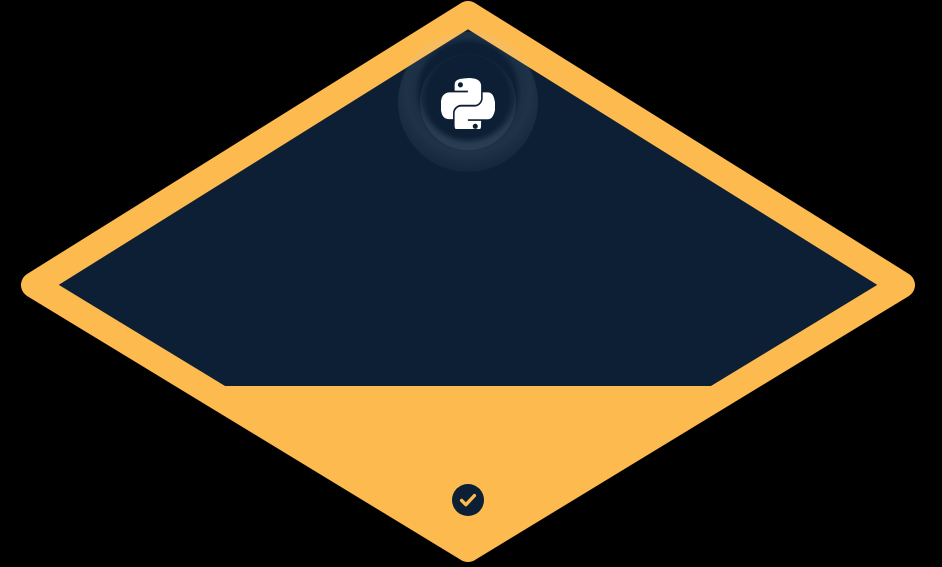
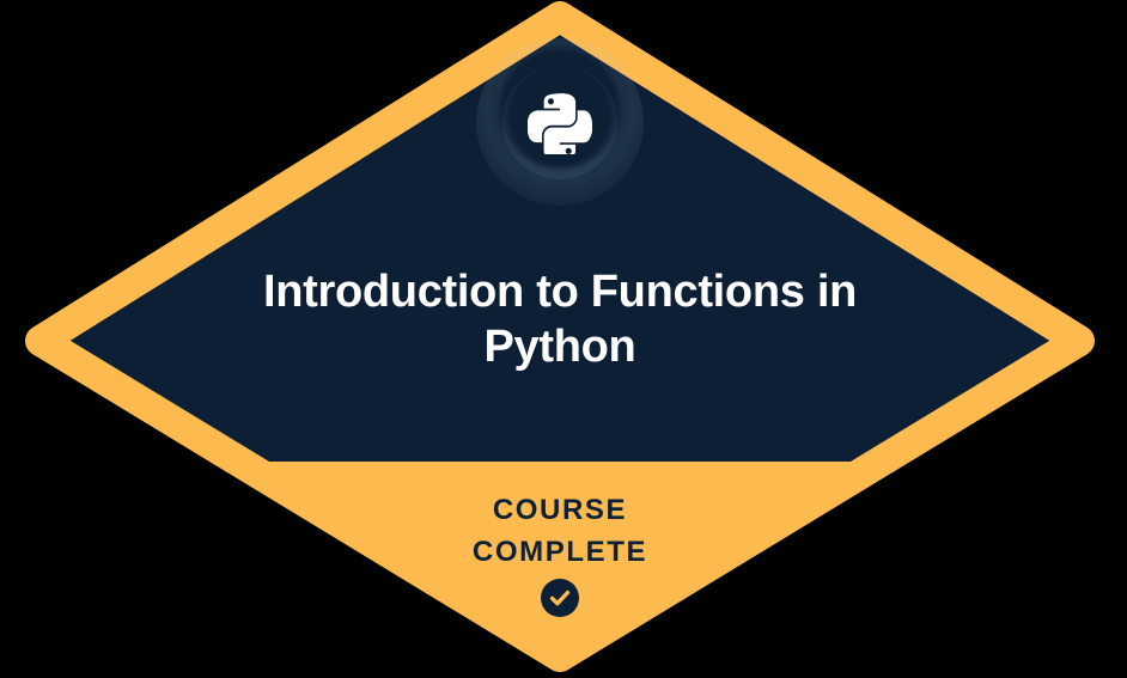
+ Introduction to Functions in
+ Python
+ COURSE
+ COMPLETE
